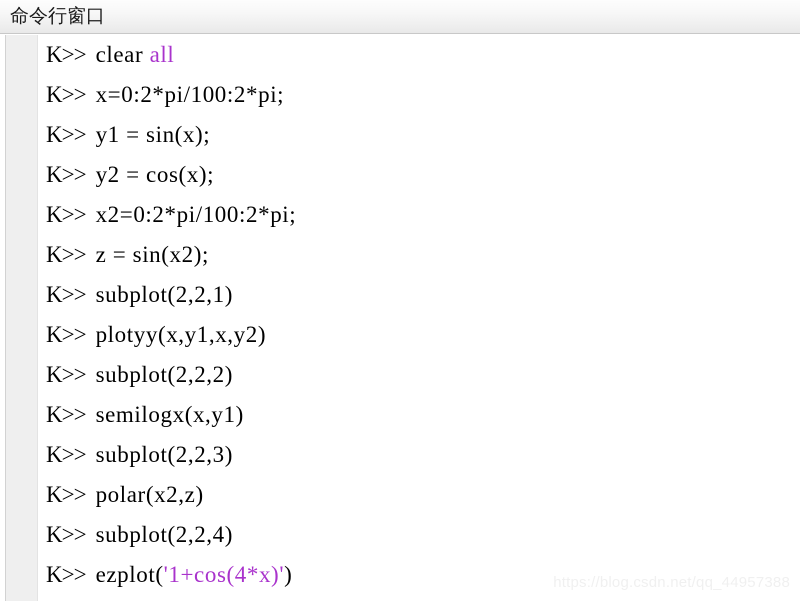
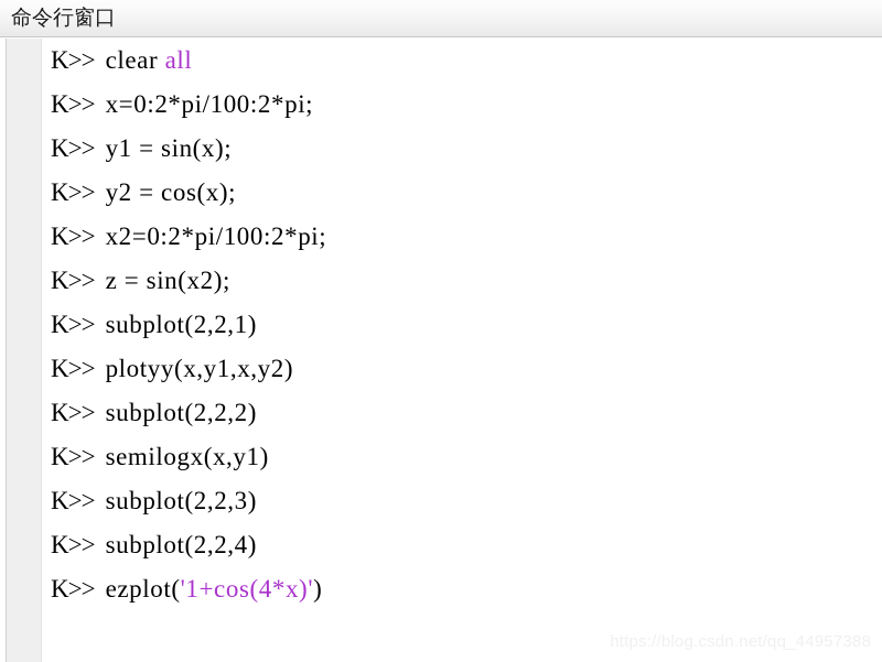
  命令行窗口
  K>> clear all
  K>> x=0:2*pi/100:2*pi;
  K>> y1 = sin(x);
  K>> y2 = cos(x);
  K>> x2=0:2*pi/100:2*pi;
  K>> z = sin(x2);
  K>> subplot(2,2,1)
  K>> plotyy(x,y1,x,y2)
  K>> subplot(2,2,2)
  K>> semilogx(x,y1)
  K>> subplot(2,2,3)
- K>> polar(x2,z)
  K>> subplot(2,2,4)
  K>> ezplot('1+cos(4*x)')
